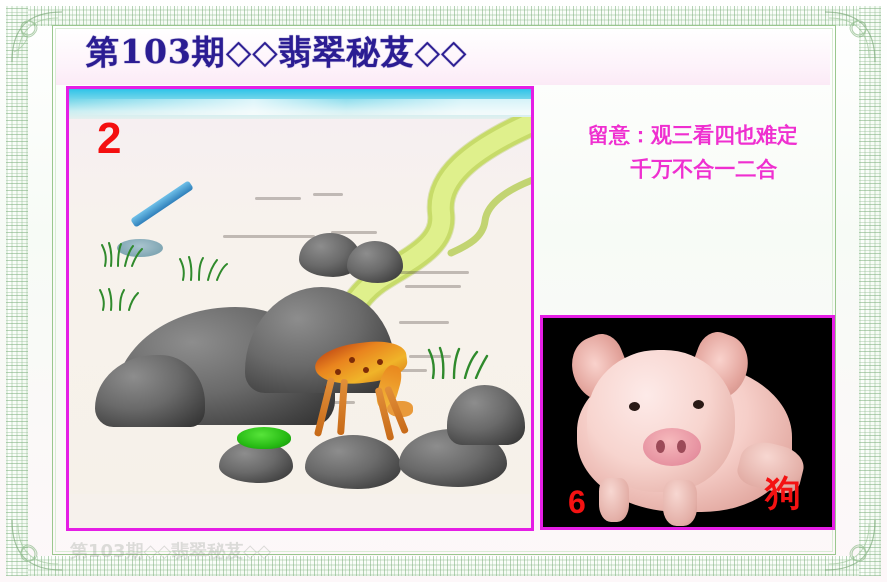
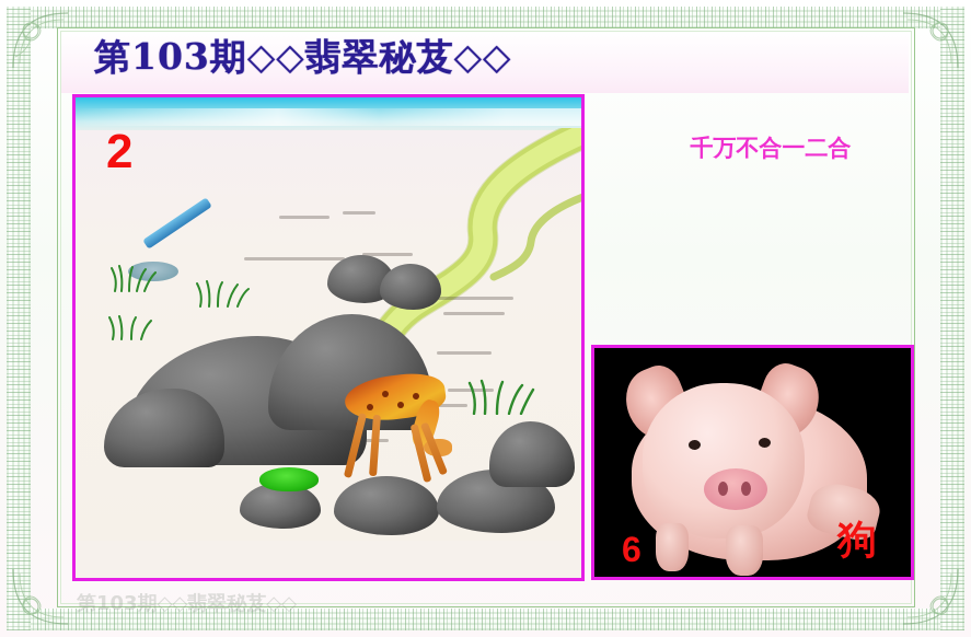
  第103期◇◇翡翠秘芨◇◇
  2
- 留意：观三看四也难定
  千万不合一二合
  6
  狗
  第103期◇◇翡翠秘芨◇◇
